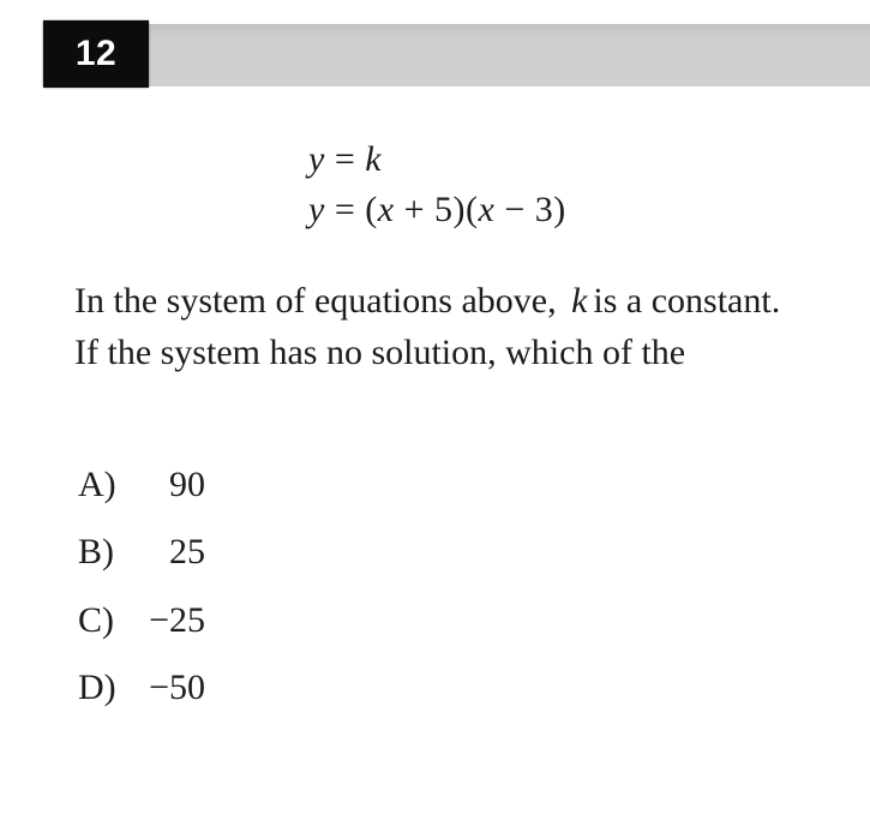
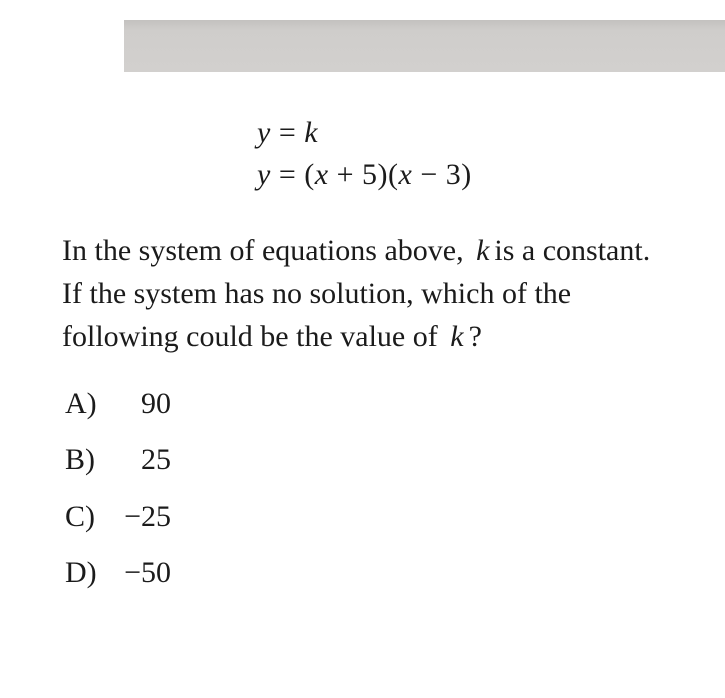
- 12
  y = k
  y = (x + 5)(x − 3)
  In the system of equations above, k is a constant.
  If the system has no solution, which of the
+ following could be the value of k ?
  A) 90
  B) 25
  C) −25
  D) −50
